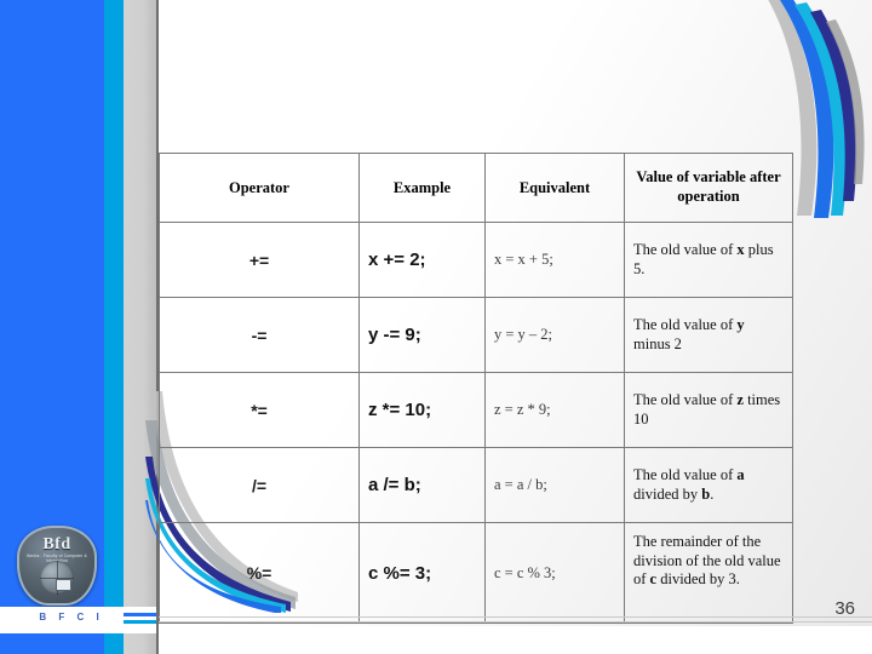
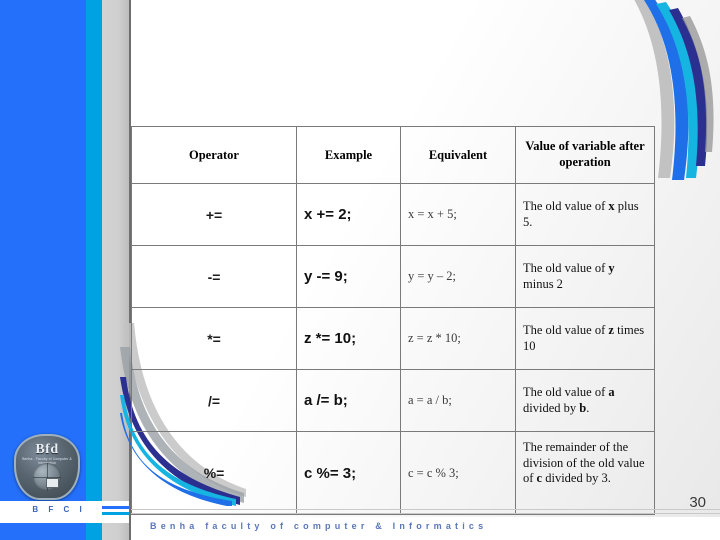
  Bfd
  B F C I
  Operator	Example	Equivalent	Value of variable after operation
  +=	x += 2;	x = x + 5;	The old value of x plus 5.
  -=	y -= 9;	y = y – 2;	The old value of y minus 2
- *=	z *= 10;	z = z * 9;	The old value of z times 10
+ *=	z *= 10;	z = z * 10;	The old value of z times 10
  /=	a /= b;	a = a / b;	The old value of a divided by b.
  %=	c %= 3;	c = c % 3;	The remainder of the division of the old value of c divided by 3.
- 36
+ 30
+ Benha faculty of computer & Informatics
